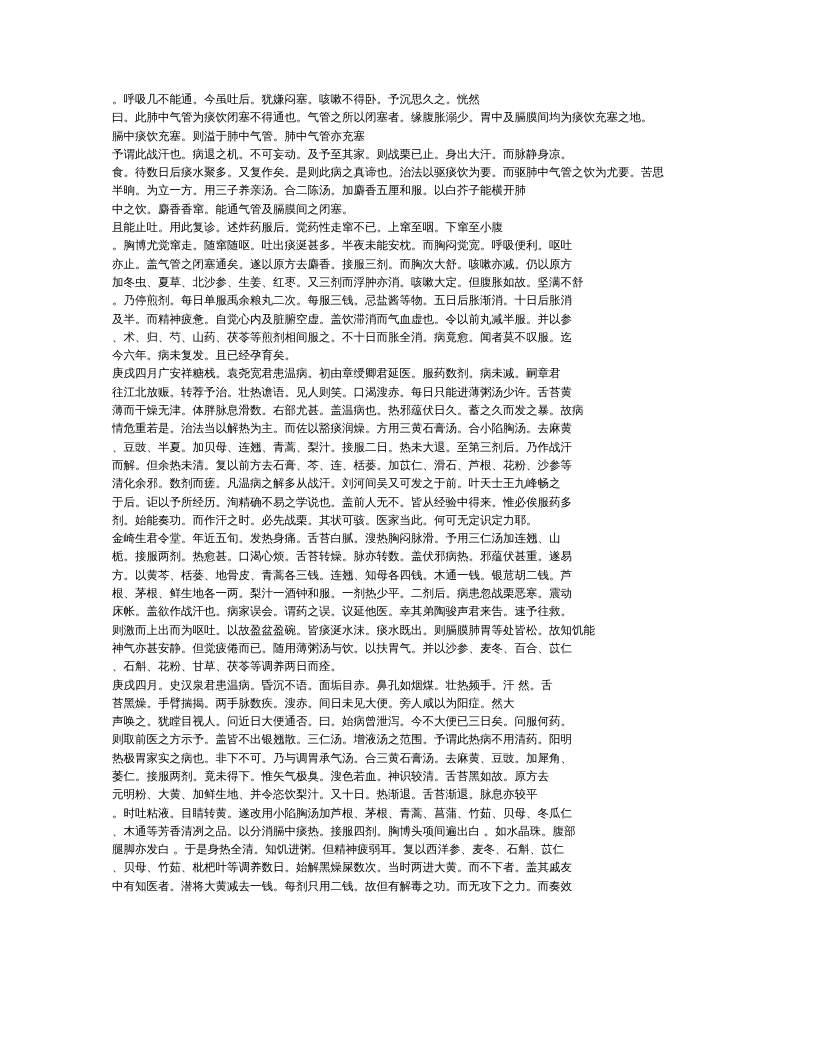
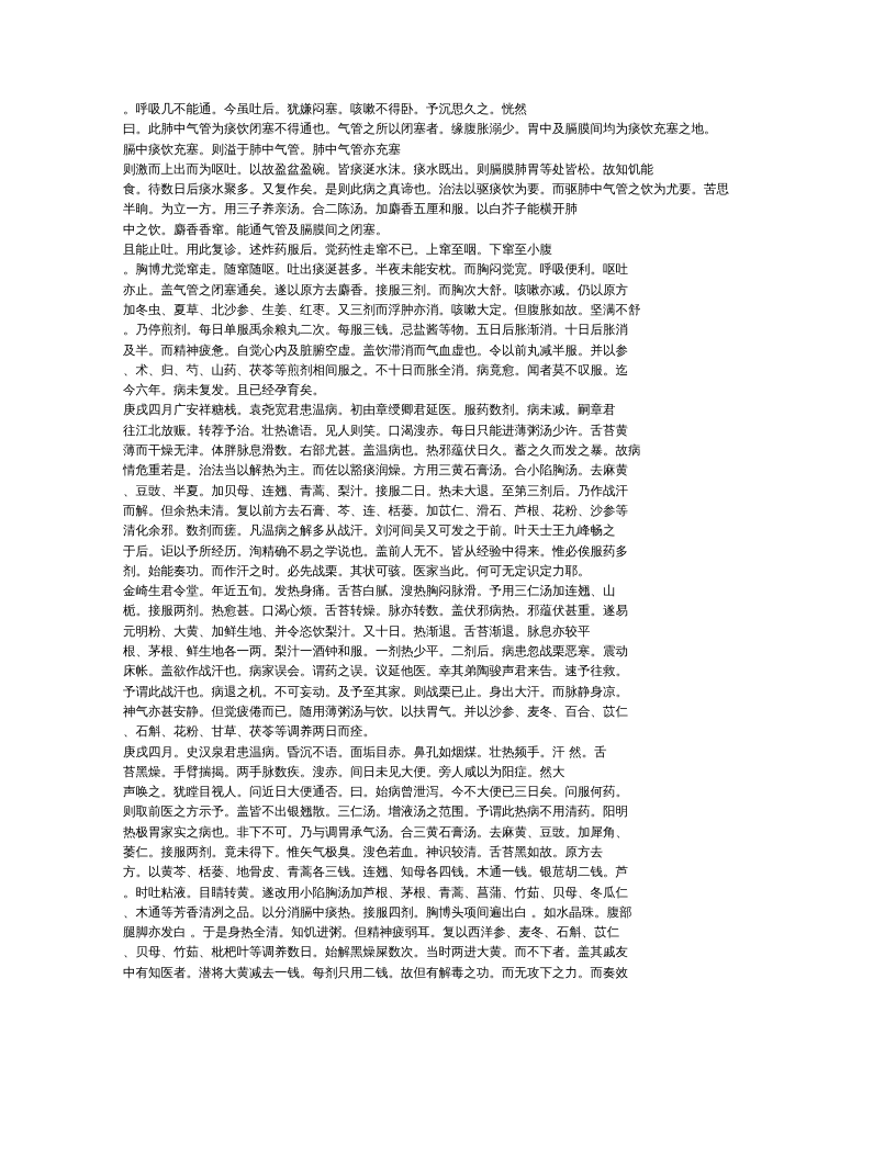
  。呼吸几不能通。今虽吐后。犹嫌闷塞。咳嗽不得卧。予沉思久之。恍然
  曰。此肺中气管为痰饮闭塞不得通也。气管之所以闭塞者。缘腹胀溺少。胃中及膈膜间均为痰饮充塞之地。
  膈中痰饮充塞。则溢于肺中气管。肺中气管亦充塞
- 予谓此战汗也。病退之机。不可妄动。及予至其家。则战栗已止。身出大汗。而脉静身凉。
+ 则激而上出而为呕吐。以故盈盆盈碗。皆痰涎水沫。痰水既出。则膈膜肺胃等处皆松。故知饥能
  食。待数日后痰水聚多。又复作矣。是则此病之真谛也。治法以驱痰饮为要。而驱肺中气管之饮为尤要。苦思
  半晌。为立一方。用三子养亲汤。合二陈汤。加麝香五厘和服。以白芥子能横开肺
  中之饮。麝香香窜。能通气管及膈膜间之闭塞。
  且能止吐。用此复诊。述炸药服后。觉药性走窜不已。上窜至咽。下窜至小腹
  。胸博尤觉窜走。随窜随呕。吐出痰涎甚多。半夜未能安枕。而胸闷觉宽。呼吸便利。呕吐
  亦止。盖气管之闭塞通矣。遂以原方去麝香。接服三剂。而胸次大舒。咳嗽亦减。仍以原方
  加冬虫、夏草、北沙参、生姜、红枣。又三剂而浮肿亦消。咳嗽大定。但腹胀如故。坚满不舒
  。乃停煎剂。每日单服禹余粮丸二次。每服三钱。忌盐酱等物。五日后胀渐消。十日后胀消
  及半。而精神疲惫。自觉心内及脏腑空虚。盖饮滞消而气血虚也。令以前丸减半服。并以参
  、术、归、芍、山药、茯苓等煎剂相间服之。不十日而胀全消。病竟愈。闻者莫不叹服。迄
  今六年。病未复发。且已经孕育矣。
  庚戌四月广安祥糖栈。袁尧宽君患温病。初由章绶卿君延医。服药数剂。病未减。嗣章君
  往江北放赈。转荐予治。壮热谵语。见人则笑。口渴溲赤。每日只能进薄粥汤少许。舌苔黄
  薄而干燥无津。体胖脉息滑数。右部尤甚。盖温病也。热邪蕴伏日久。蓄之久而发之暴。故病
  情危重若是。治法当以解热为主。而佐以豁痰润燥。方用三黄石膏汤。合小陷胸汤。去麻黄
  、豆豉、半夏。加贝母、连翘、青蒿、梨汁。接服二日。热未大退。至第三剂后。乃作战汗
  而解。但余热未清。复以前方去石膏、芩、连、栝蒌。加苡仁、滑石、芦根、花粉、沙参等
  清化余邪。数剂而瘥。凡温病之解多从战汗。刘河间吴又可发之于前。叶天士王九峰畅之
  于后。讵以予所经历。洵精确不易之学说也。盖前人无不。皆从经验中得来。惟必俟服药多
  剂。始能奏功。而作汗之时。必先战栗。其状可骇。医家当此。何可无定识定力耶。
  金崎生君令堂。年近五旬。发热身痛。舌苔白腻。溲热胸闷脉滑。予用三仁汤加连翘、山
  栀。接服两剂。热愈甚。口渴心烦。舌苔转燥。脉亦转数。盖伏邪病热。邪蕴伏甚重。遂易
- 方。以黄芩、栝蒌、地骨皮、青蒿各三钱。连翘、知母各四钱。木通一钱。银苊胡二钱。芦
+ 元明粉、大黄、加鲜生地、并令恣饮梨汁。又十日。热渐退。舌苔渐退。脉息亦较平
  根、茅根、鲜生地各一两。梨汁一酒钟和服。一剂热少平。二剂后。病患忽战栗恶寒。震动
  床帐。盖欲作战汗也。病家误会。谓药之误。议延他医。幸其弟陶骏声君来告。速予往救。
- 则激而上出而为呕吐。以故盈盆盈碗。皆痰涎水沫。痰水既出。则膈膜肺胃等处皆松。故知饥能
+ 予谓此战汗也。病退之机。不可妄动。及予至其家。则战栗已止。身出大汗。而脉静身凉。
  神气亦甚安静。但觉疲倦而已。随用薄粥汤与饮。以扶胃气。并以沙参、麦冬、百合、苡仁
  、石斛、花粉、甘草、茯苓等调养两日而痊。
  庚戌四月。史汉泉君患温病。昏沉不语。面垢目赤。鼻孔如烟煤。壮热频手。汗 然。舌
  苔黑燥。手臂揣揭。两手脉数疾。溲赤。间日未见大便。旁人咸以为阳症。然大
  声唤之。犹瞠目视人。问近日大便通否。曰。始病曾泄泻。今不大便已三日矣。问服何药。
  则取前医之方示予。盖皆不出银翘散。三仁汤。增液汤之范围。予谓此热病不用清药。阳明
  热极胃家实之病也。非下不可。乃与调胃承气汤。合三黄石膏汤。去麻黄、豆豉。加犀角、
  萎仁。接服两剂。竟未得下。惟矢气极臭。溲色若血。神识较清。舌苔黑如故。原方去
- 元明粉、大黄、加鲜生地、并令恣饮梨汁。又十日。热渐退。舌苔渐退。脉息亦较平
+ 方。以黄芩、栝蒌、地骨皮、青蒿各三钱。连翘、知母各四钱。木通一钱。银苊胡二钱。芦
  。时吐粘液。目睛转黄。遂改用小陷胸汤加芦根、茅根、青蒿、菖蒲、竹茹、贝母、冬瓜仁
  、木通等芳香清冽之品。以分消膈中痰热。接服四剂。胸博头项间遍出白 。如水晶珠。腹部
  腿脚亦发白 。于是身热全清。知饥进粥。但精神疲弱耳。复以西洋参、麦冬、石斛、苡仁
  、贝母、竹茹、枇杷叶等调养数日。始解黑燥屎数次。当时两进大黄。而不下者。盖其戚友
  中有知医者。潜将大黄减去一钱。每剂只用二钱。故但有解毒之功。而无攻下之力。而奏效
